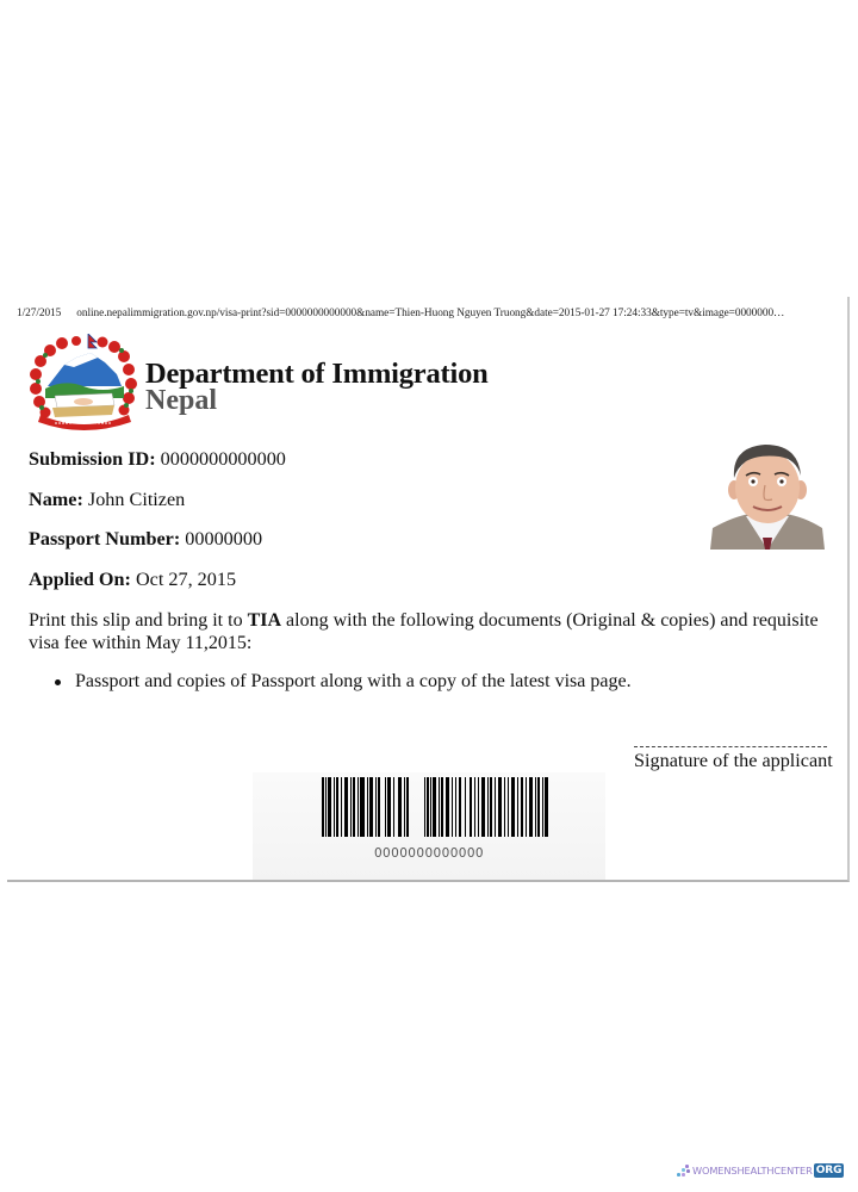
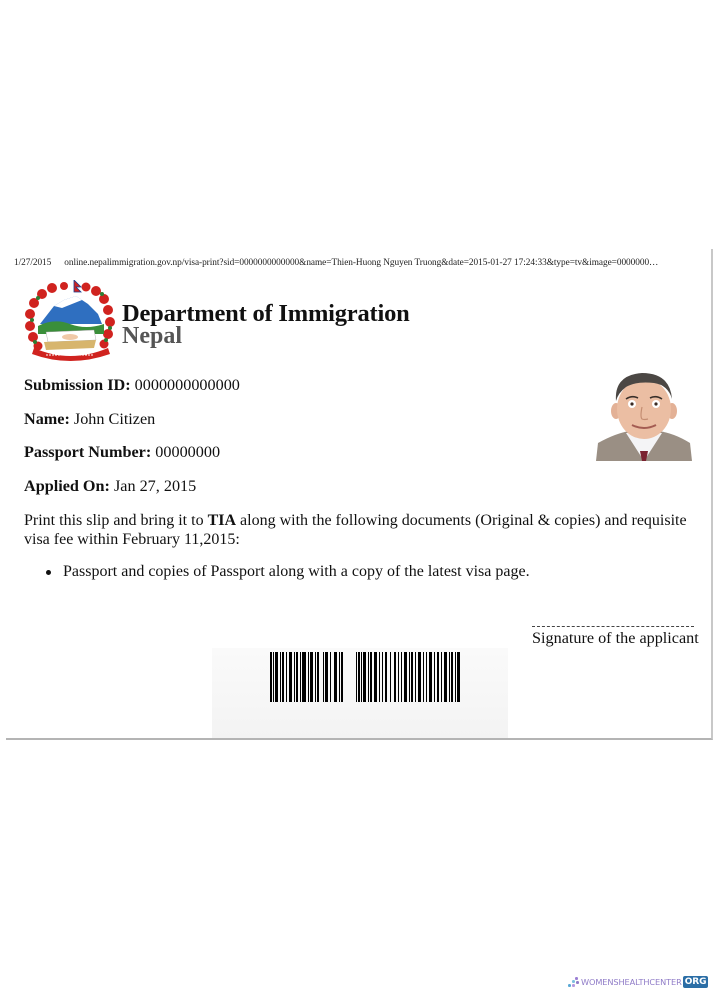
  1/27/2015 online.nepalimmigration.gov.np/visa-print?sid=0000000000000&name=Thien-Huong Nguyen Truong&date=2015-01-27 17:24:33&type=tv&image=0000000…
  Department of Immigration
  Nepal
  Submission ID: 0000000000000
  Name: John Citizen
  Passport Number: 00000000
- Applied On: Oct 27, 2015
+ Applied On: Jan 27, 2015
- Print this slip and bring it to TIA along with the following documents (Original & copies) and requisite visa fee within May 11,2015:
+ Print this slip and bring it to TIA along with the following documents (Original & copies) and requisite visa fee within February 11,2015:
  Passport and copies of Passport along with a copy of the latest visa page.
  Signature of the applicant
- 0000000000000
  WOMENSHEALTHCENTER
  ORG
